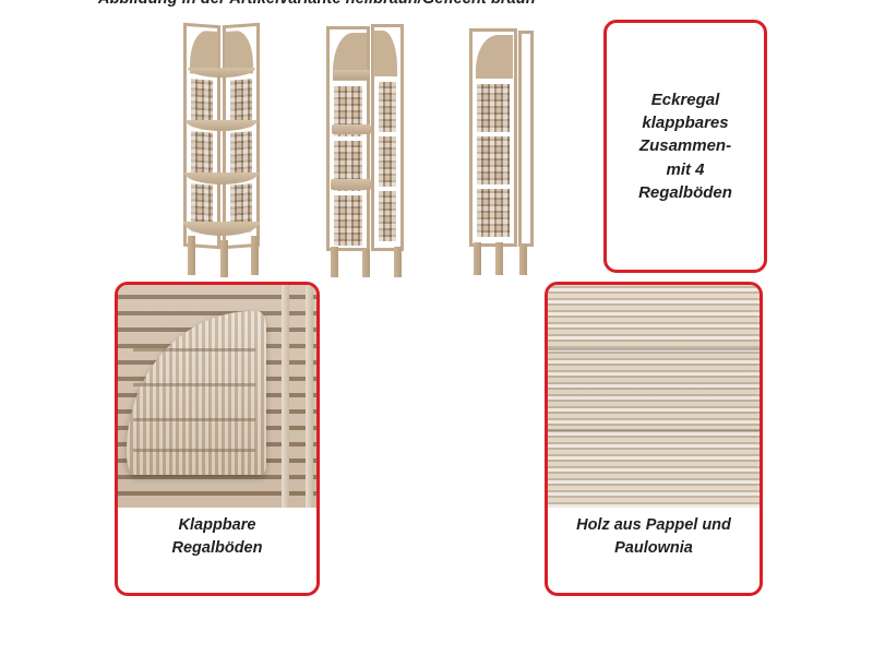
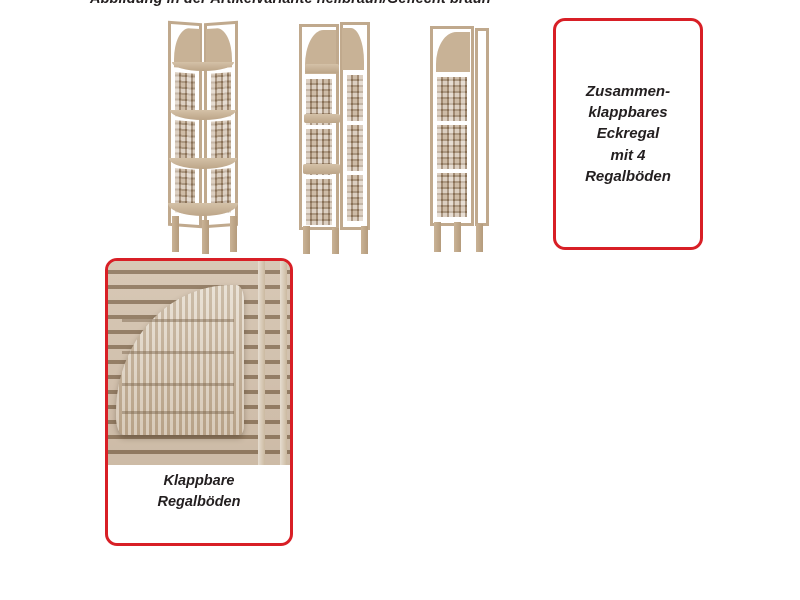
- Eckregal
+ Zusammen-
  klappbares
- Zusammen-
+ Eckregal
  mit 4
  Regalböden
  Klappbare
  Regalböden
- Holz aus Pappel und
- Paulownia
